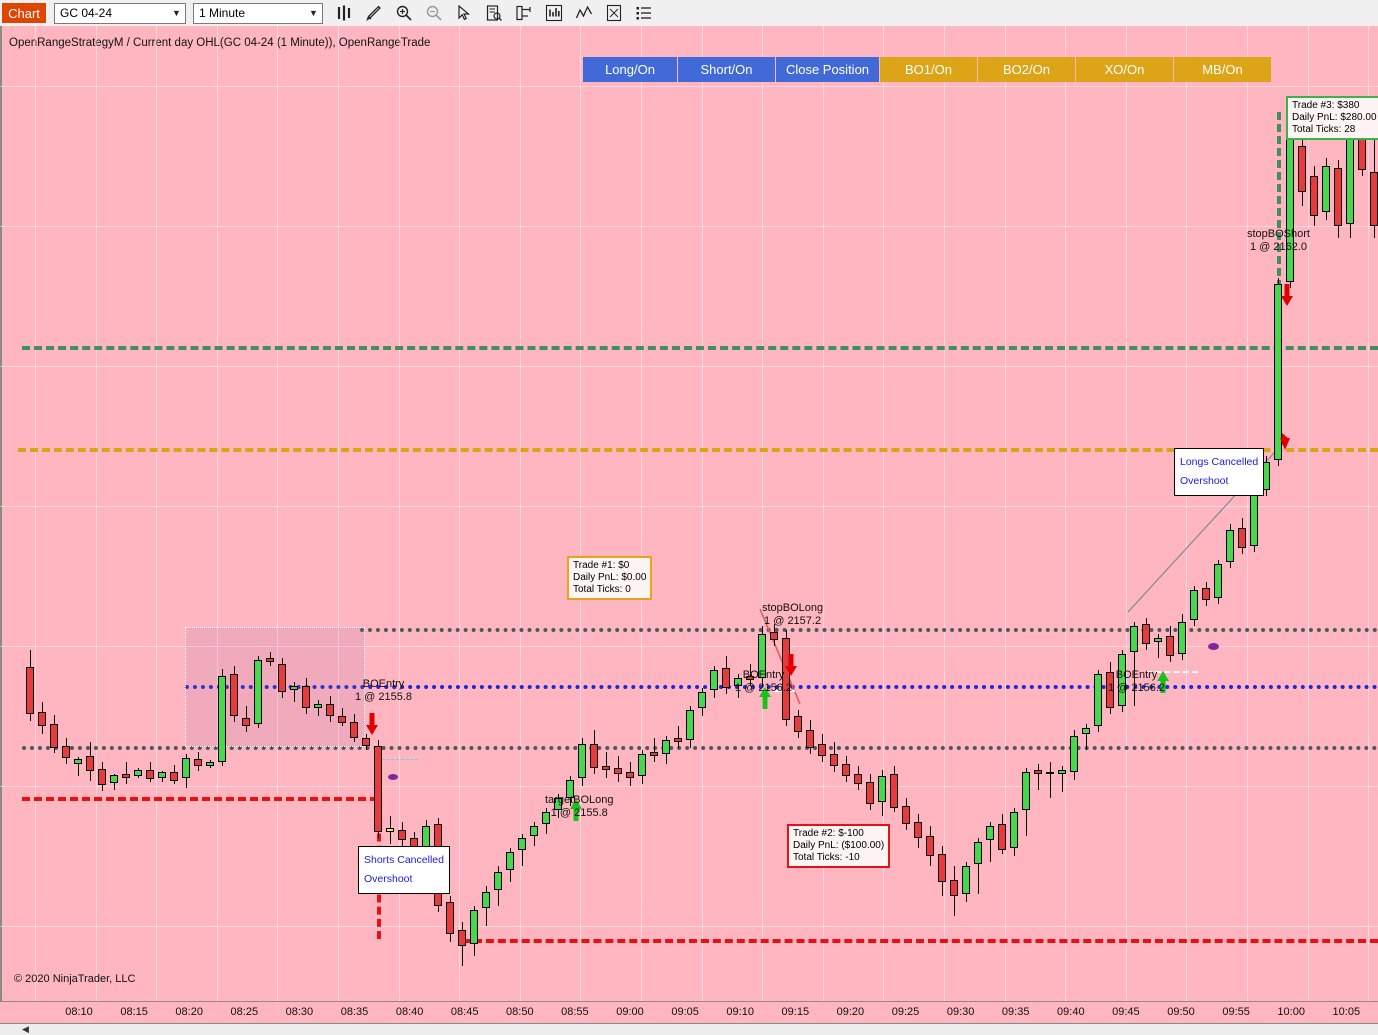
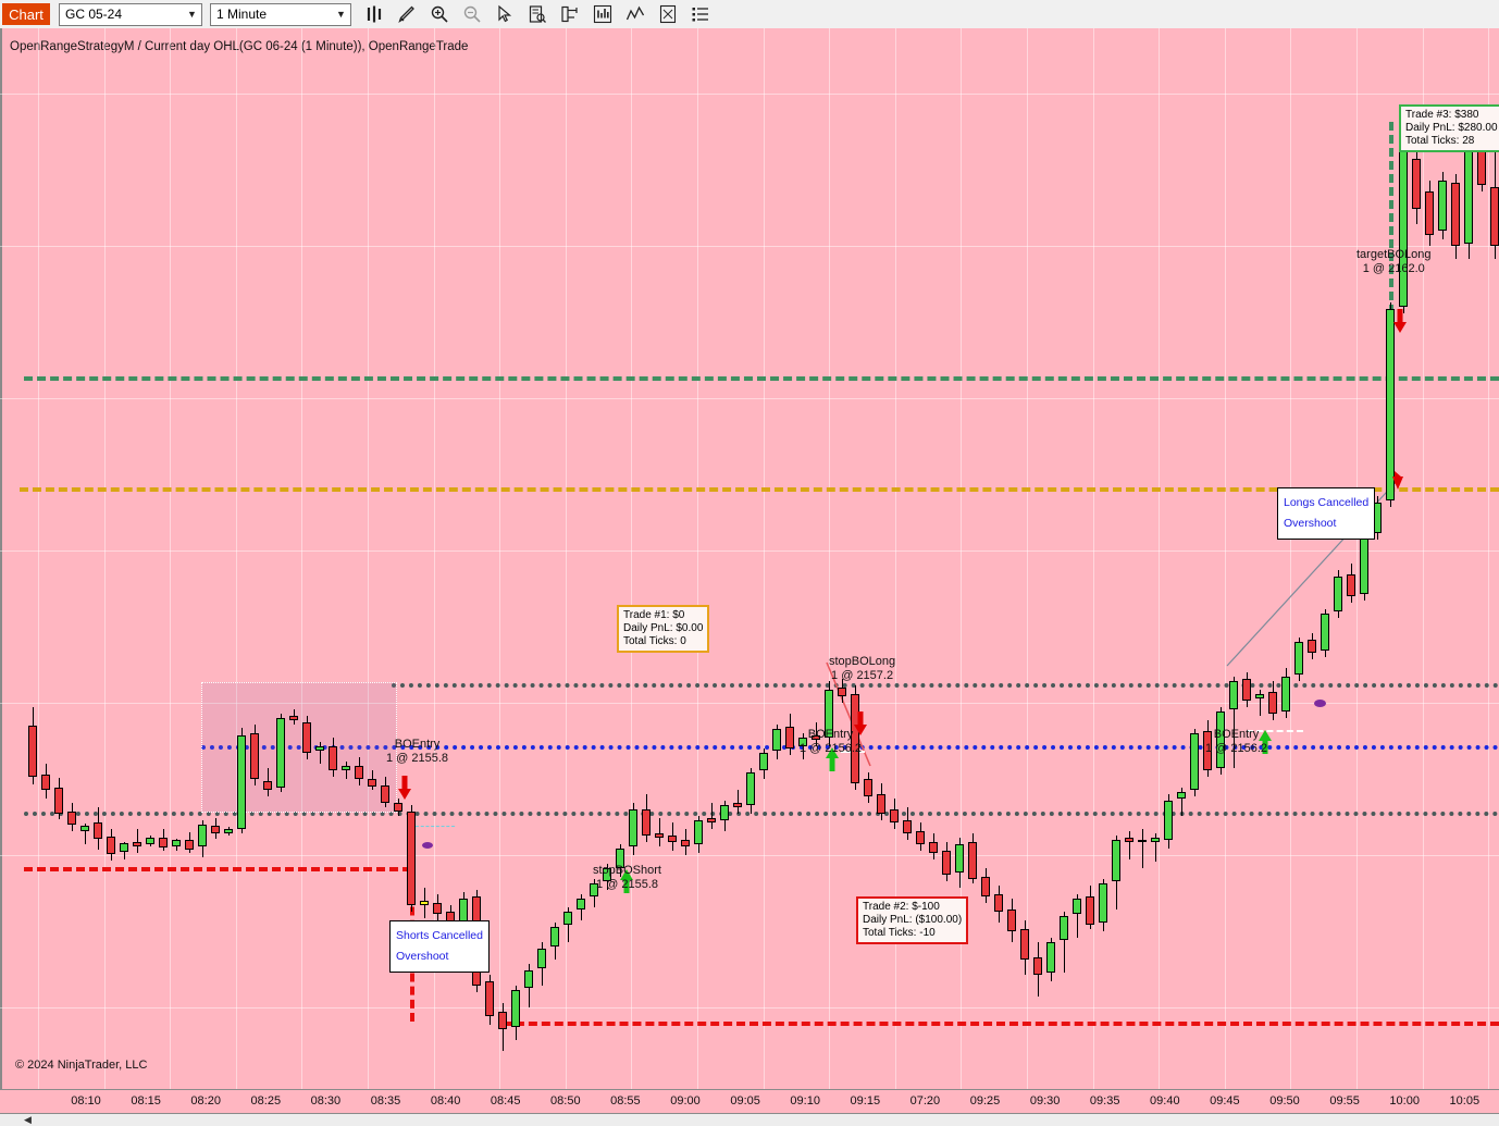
  Chart
- GC 04-24
+ GC 05-24
  ▼
  1 Minute
  ▼
- OpenRangeStrategyM / Current day OHL(GC 04-24 (1 Minute)), OpenRangeTrade
+ OpenRangeStrategyM / Current day OHL(GC 06-24 (1 Minute)), OpenRangeTrade
- Long/On
- Short/On
- Close Position
- BO1/On
- BO2/On
- XO/On
- MB/On
  BOEntry
  1 @ 2155.8
- targetBOLong
+ stopBOShort
  1 @ 2155.8
  stopBOLong
  1 @ 2157.2
  BOEntry
  1 @ 2156.2
  BOEntry
  1 @ 2156.2
- stopBOShort
+ targetBOLong
  1 @ 2162.0
  Trade #1: $0
  Daily PnL: $0.00
  Total Ticks: 0
  Trade #2: $-100
  Daily PnL: ($100.00)
  Total Ticks: -10
  Trade #3: $380
  Daily PnL: $280.00
  Total Ticks: 28
  Shorts Cancelled
  Overshoot
  Longs Cancelled
  Overshoot
- © 2020 NinjaTrader, LLC
+ © 2024 NinjaTrader, LLC
  08:10
  08:15
  08:20
  08:25
  08:30
  08:35
  08:40
  08:45
  08:50
  08:55
  09:00
  09:05
  09:10
  09:15
- 09:20
+ 07:20
  09:25
  09:30
  09:35
  09:40
  09:45
  09:50
  09:55
  10:00
  10:05
  ◀
